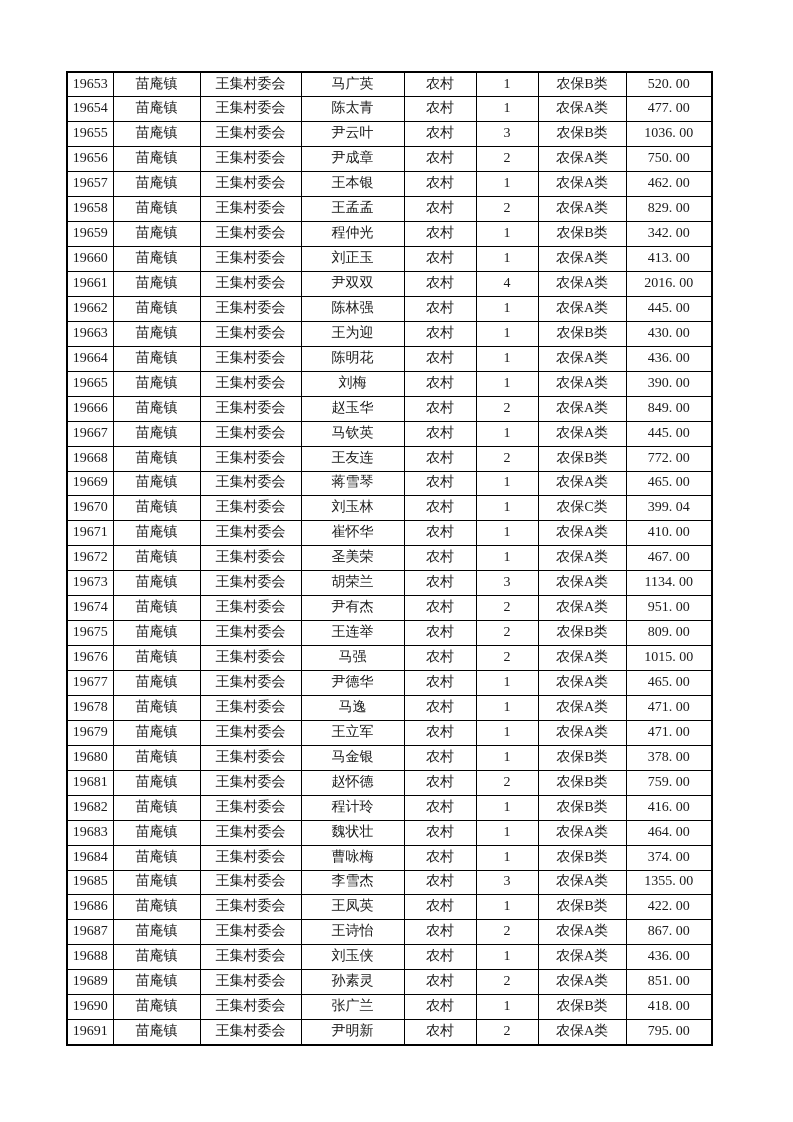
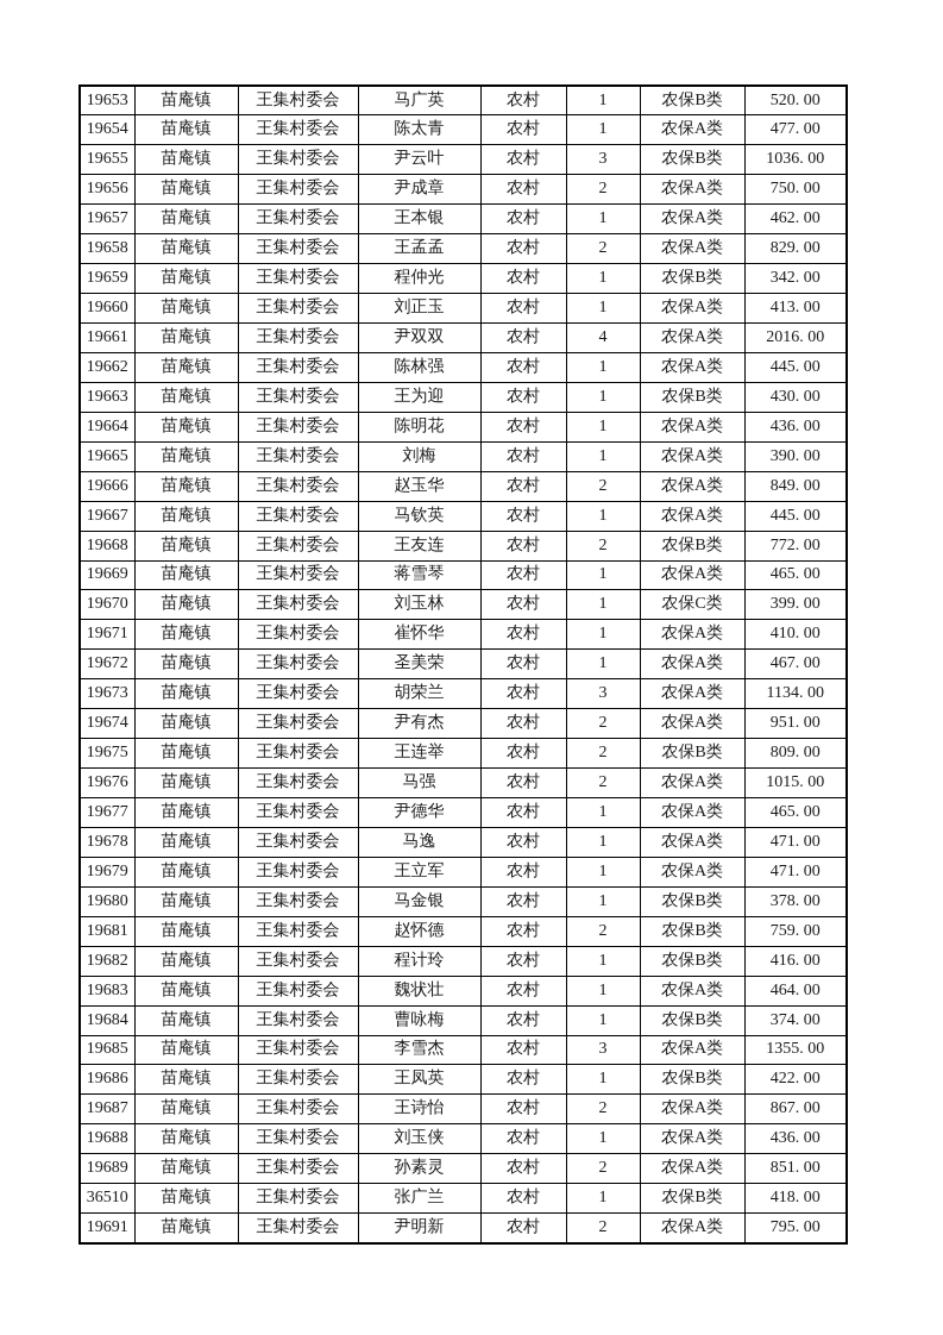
  19653	苗庵镇	王集村委会	马广英	农村	1	农保B类	520. 00
  19654	苗庵镇	王集村委会	陈太青	农村	1	农保A类	477. 00
  19655	苗庵镇	王集村委会	尹云叶	农村	3	农保B类	1036. 00
  19656	苗庵镇	王集村委会	尹成章	农村	2	农保A类	750. 00
  19657	苗庵镇	王集村委会	王本银	农村	1	农保A类	462. 00
  19658	苗庵镇	王集村委会	王孟孟	农村	2	农保A类	829. 00
  19659	苗庵镇	王集村委会	程仲光	农村	1	农保B类	342. 00
  19660	苗庵镇	王集村委会	刘正玉	农村	1	农保A类	413. 00
  19661	苗庵镇	王集村委会	尹双双	农村	4	农保A类	2016. 00
  19662	苗庵镇	王集村委会	陈林强	农村	1	农保A类	445. 00
  19663	苗庵镇	王集村委会	王为迎	农村	1	农保B类	430. 00
  19664	苗庵镇	王集村委会	陈明花	农村	1	农保A类	436. 00
  19665	苗庵镇	王集村委会	刘梅	农村	1	农保A类	390. 00
  19666	苗庵镇	王集村委会	赵玉华	农村	2	农保A类	849. 00
  19667	苗庵镇	王集村委会	马钦英	农村	1	农保A类	445. 00
  19668	苗庵镇	王集村委会	王友连	农村	2	农保B类	772. 00
  19669	苗庵镇	王集村委会	蒋雪琴	农村	1	农保A类	465. 00
- 19670	苗庵镇	王集村委会	刘玉林	农村	1	农保C类	399. 04
+ 19670	苗庵镇	王集村委会	刘玉林	农村	1	农保C类	399. 00
  19671	苗庵镇	王集村委会	崔怀华	农村	1	农保A类	410. 00
  19672	苗庵镇	王集村委会	圣美荣	农村	1	农保A类	467. 00
  19673	苗庵镇	王集村委会	胡荣兰	农村	3	农保A类	1134. 00
  19674	苗庵镇	王集村委会	尹有杰	农村	2	农保A类	951. 00
  19675	苗庵镇	王集村委会	王连举	农村	2	农保B类	809. 00
  19676	苗庵镇	王集村委会	马强	农村	2	农保A类	1015. 00
  19677	苗庵镇	王集村委会	尹德华	农村	1	农保A类	465. 00
  19678	苗庵镇	王集村委会	马逸	农村	1	农保A类	471. 00
  19679	苗庵镇	王集村委会	王立军	农村	1	农保A类	471. 00
  19680	苗庵镇	王集村委会	马金银	农村	1	农保B类	378. 00
  19681	苗庵镇	王集村委会	赵怀德	农村	2	农保B类	759. 00
  19682	苗庵镇	王集村委会	程计玲	农村	1	农保B类	416. 00
  19683	苗庵镇	王集村委会	魏状壮	农村	1	农保A类	464. 00
  19684	苗庵镇	王集村委会	曹咏梅	农村	1	农保B类	374. 00
  19685	苗庵镇	王集村委会	李雪杰	农村	3	农保A类	1355. 00
  19686	苗庵镇	王集村委会	王凤英	农村	1	农保B类	422. 00
  19687	苗庵镇	王集村委会	王诗怡	农村	2	农保A类	867. 00
  19688	苗庵镇	王集村委会	刘玉侠	农村	1	农保A类	436. 00
  19689	苗庵镇	王集村委会	孙素灵	农村	2	农保A类	851. 00
- 19690	苗庵镇	王集村委会	张广兰	农村	1	农保B类	418. 00
+ 36510	苗庵镇	王集村委会	张广兰	农村	1	农保B类	418. 00
  19691	苗庵镇	王集村委会	尹明新	农村	2	农保A类	795. 00
